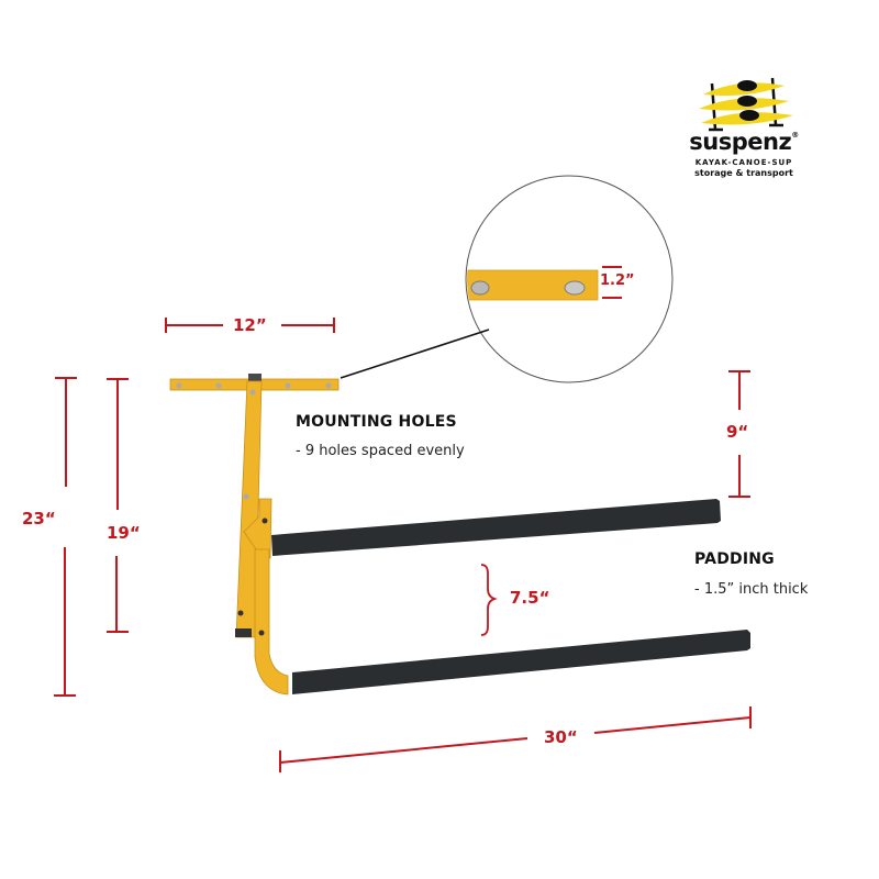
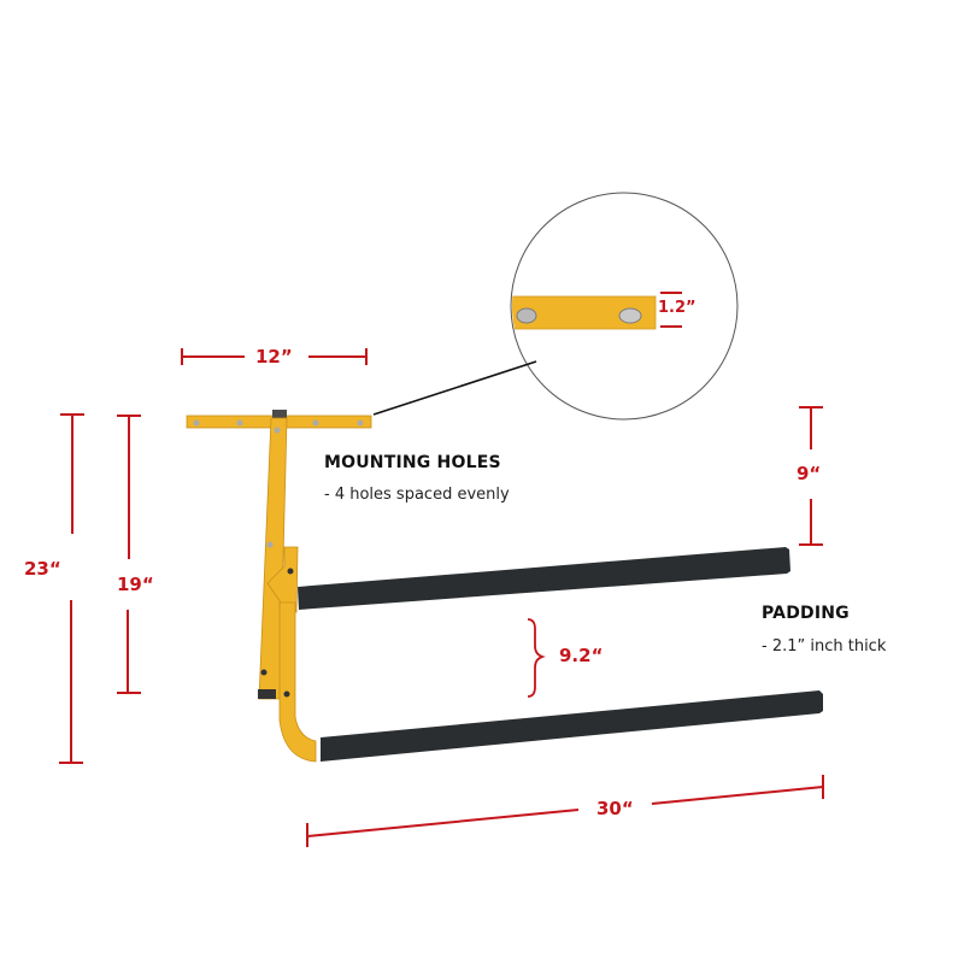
- suspenz®
- KAYAK-CANOE-SUP
- storage & transport
  12”
  1.2”
  23“
  19“
  9“
- 7.5“
+ 9.2“
  30“
  MOUNTING HOLES
- - 9 holes spaced evenly
+ - 4 holes spaced evenly
  PADDING
- - 1.5” inch thick
+ - 2.1” inch thick
